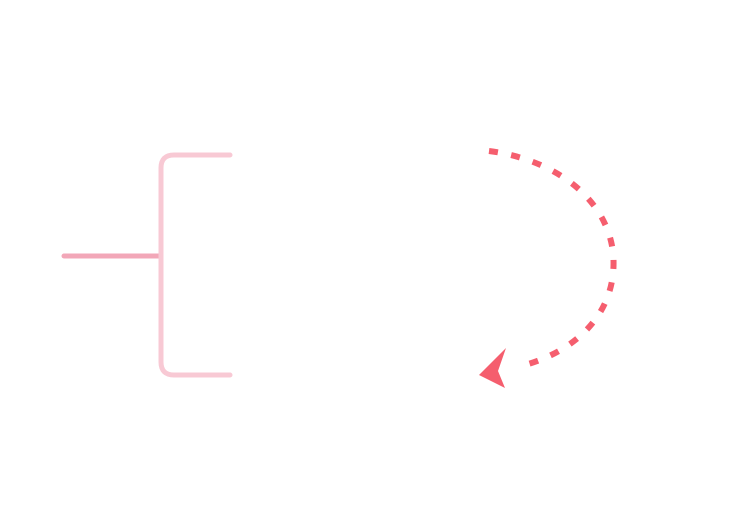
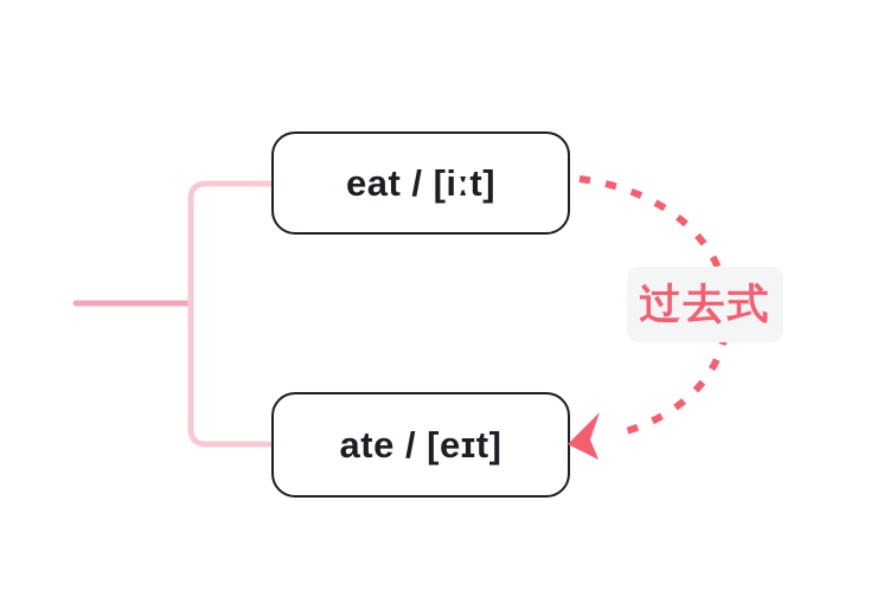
+ eat / [iːt]
+ ate / [eɪt]
+ 过去式
